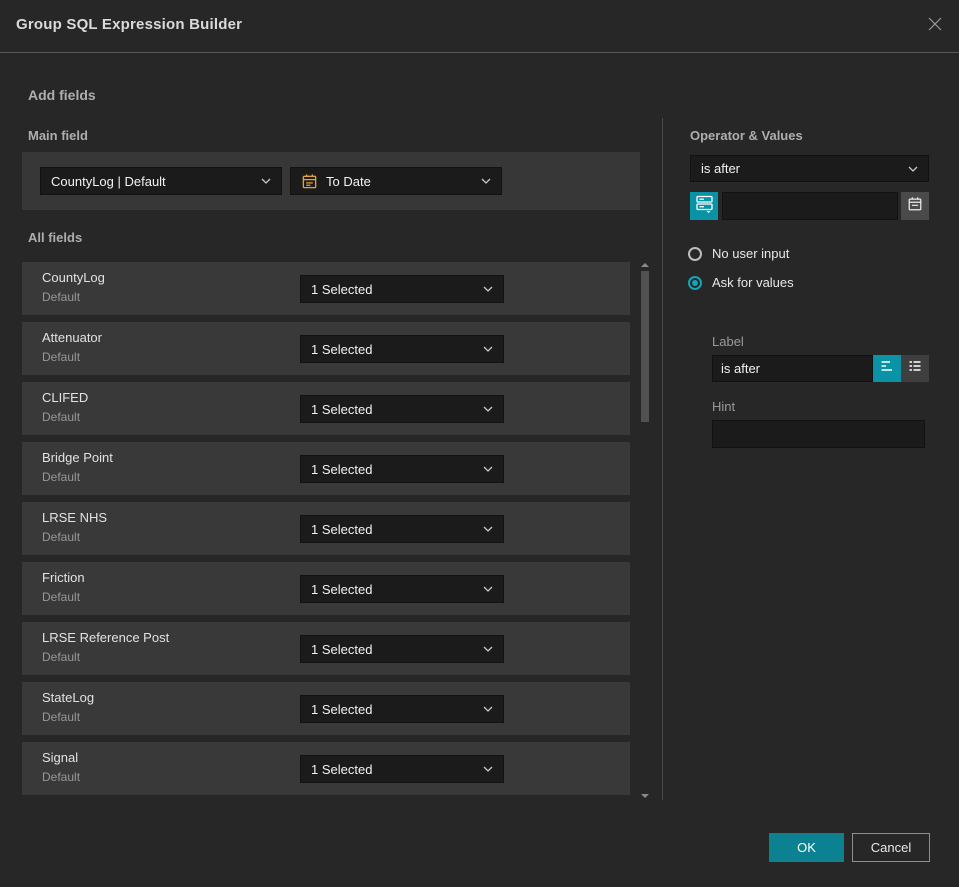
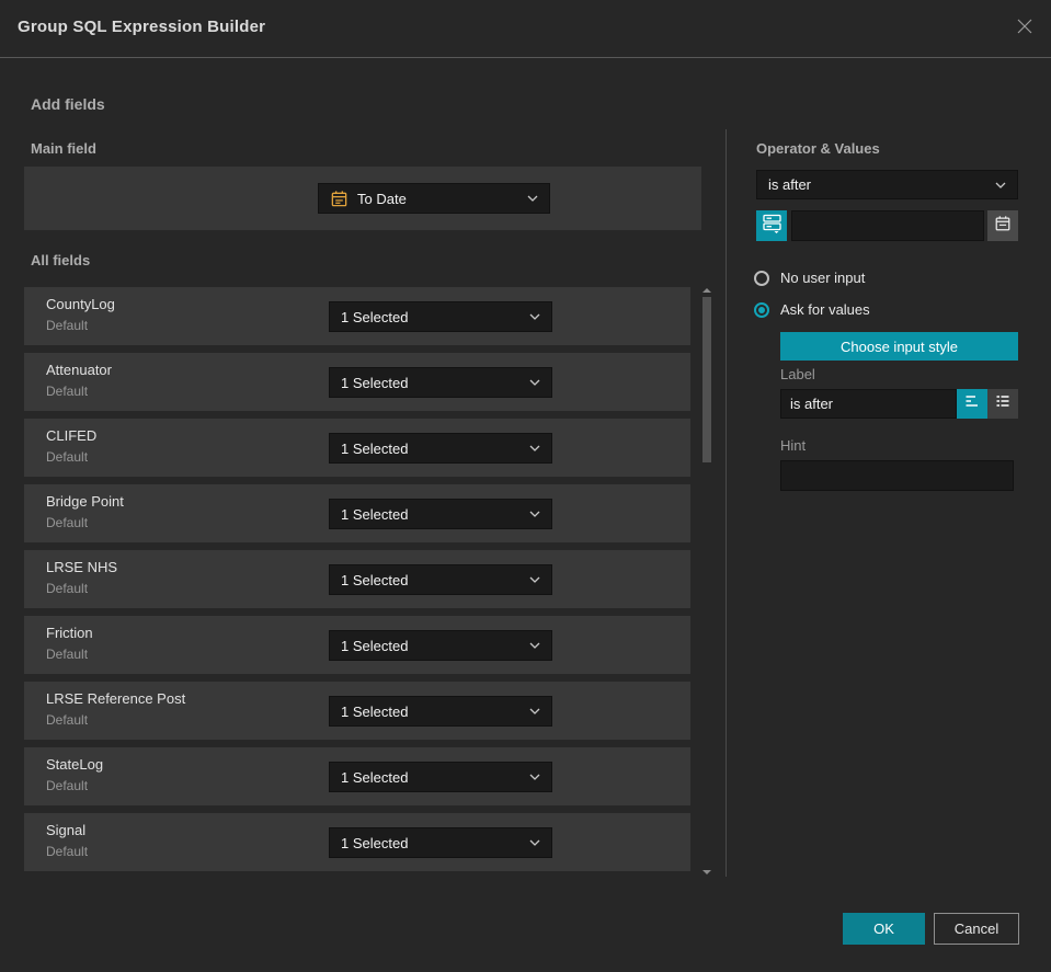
  Group SQL Expression Builder
  Add fields
  Main field
- CountyLog | Default
  To Date
  All fields
  CountyLog
  Default
  1 Selected
  Attenuator
  Default
  1 Selected
  CLIFED
  Default
  1 Selected
  Bridge Point
  Default
  1 Selected
  LRSE NHS
  Default
  1 Selected
  Friction
  Default
  1 Selected
  LRSE Reference Post
  Default
  1 Selected
  StateLog
  Default
  1 Selected
  Signal
  Default
  1 Selected
  Operator & Values
  is after
  No user input
  Ask for values
+ Choose input style
  Label
  is after
  Hint
  OK
  Cancel
